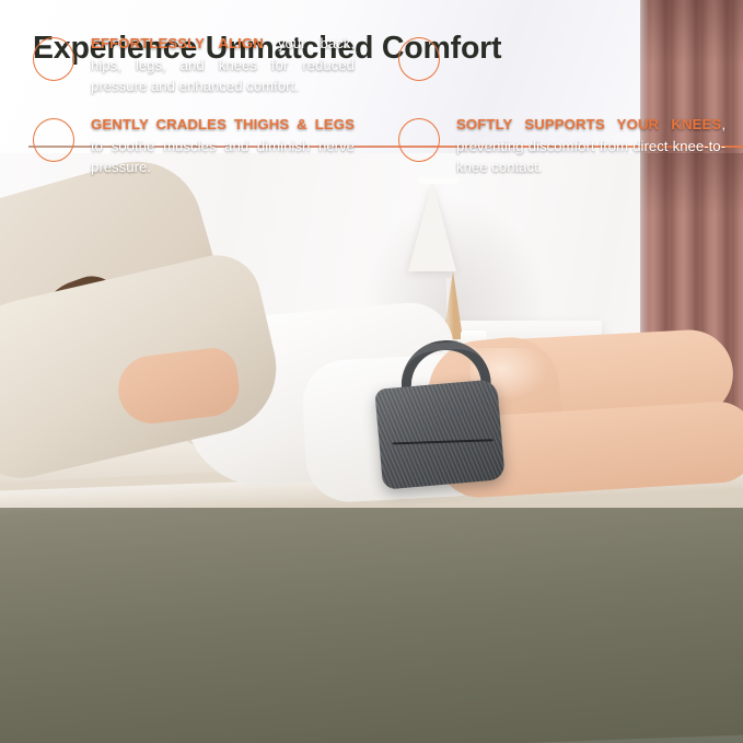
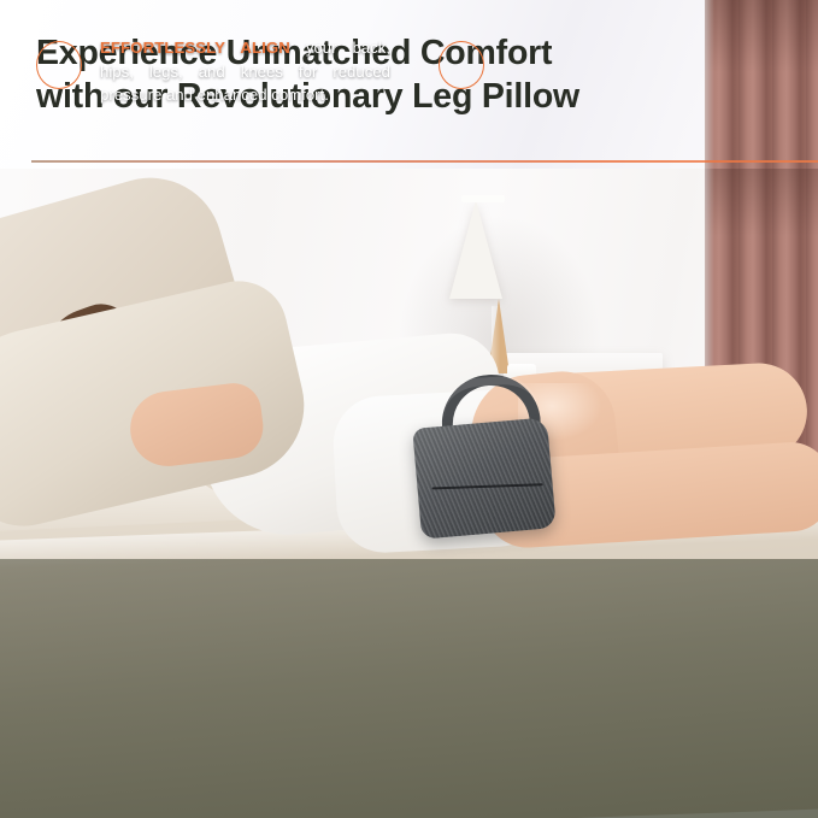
  Experience Unmatched Comfort
+ with our Revolutionary Leg Pillow
  EFFORTLESSLY ALIGN your back, hips, legs, and knees for reduced pressure and enhanced comfort.
- GENTLY CRADLES THIGHS & LEGS to soothe muscles and diminish nerve pressure.
- SOFTLY SUPPORTS YOUR KNEES, preventing discomfort from direct knee-to-knee contact.
